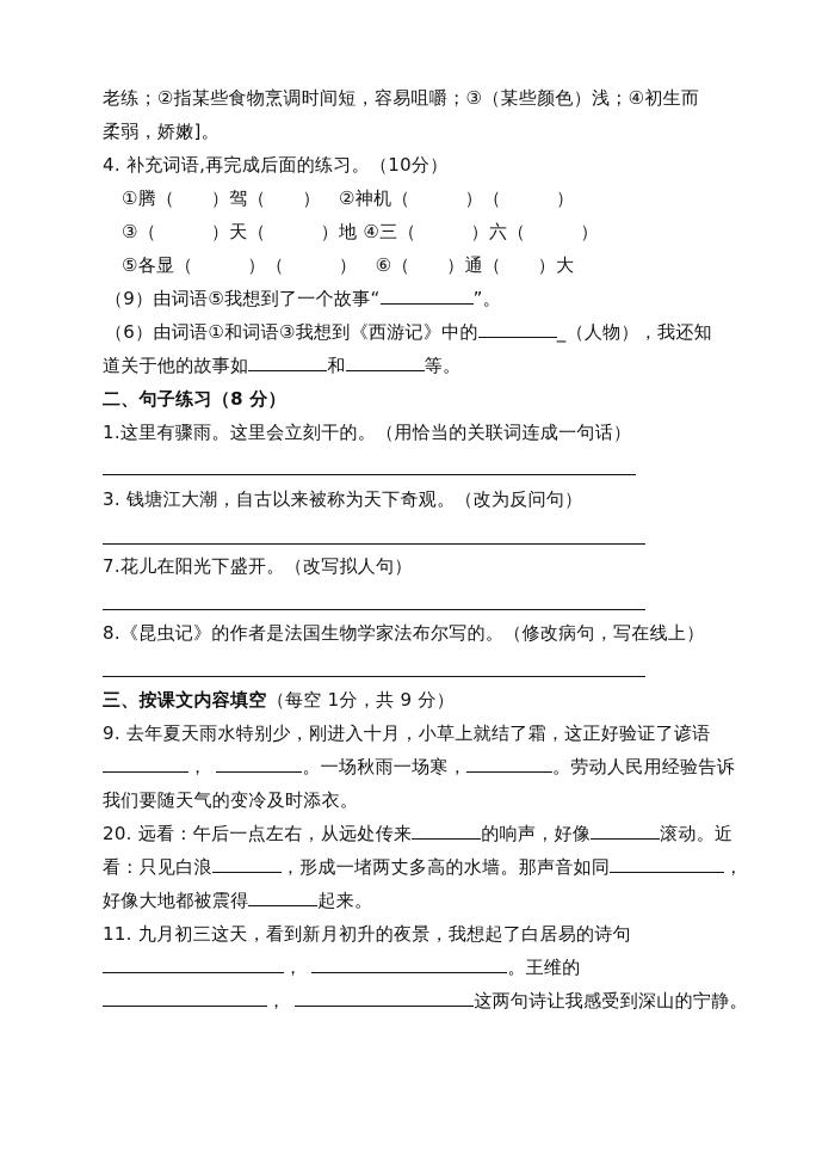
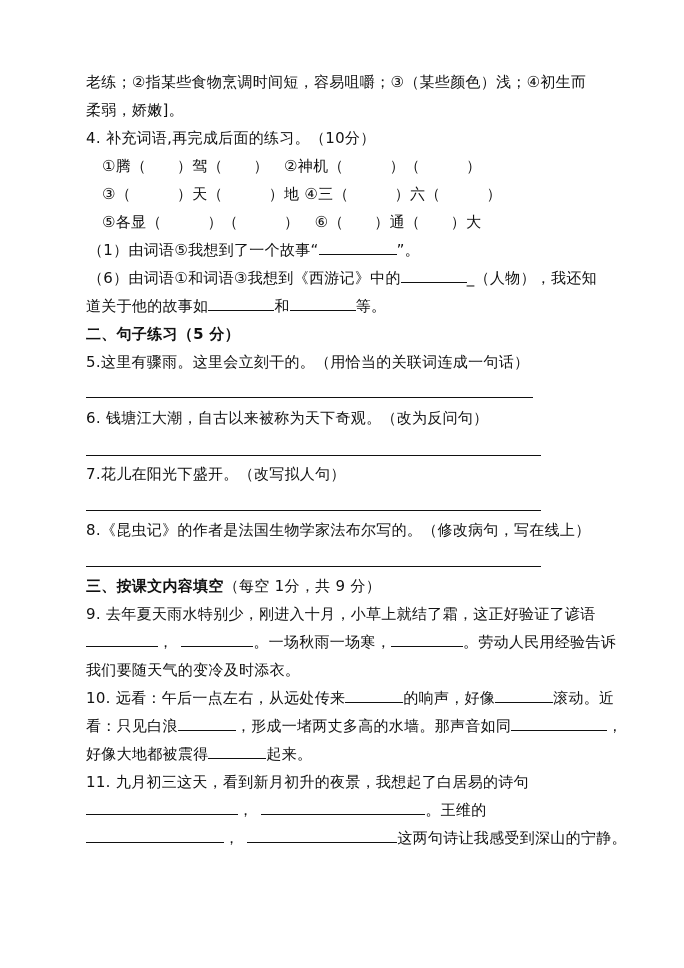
  老练；②指某些食物烹调时间短，容易咀嚼；③（某些颜色）浅；④初生而
  柔弱，娇嫩]。
  4. 补充词语,再完成后面的练习。（10分）
  ①腾（ ）驾（ ） ②神机（ ）（ ）
  ③（ ）天（ ）地 ④三（ ）六（ ）
  ⑤各显（ ）（ ） ⑥（ ）通（ ）大
- （9）由词语⑤我想到了一个故事“ ”。
+ （1）由词语⑤我想到了一个故事“ ”。
  （6）由词语①和词语③我想到《西游记》中的 _（人物），我还知
  道关于他的故事如 和 等。
- 二、句子练习（8 分）
+ 二、句子练习（5 分）
- 1.这里有骤雨。这里会立刻干的。（用恰当的关联词连成一句话）
+ 5.这里有骤雨。这里会立刻干的。（用恰当的关联词连成一句话）
- 3. 钱塘江大潮，自古以来被称为天下奇观。（改为反问句）
+ 6. 钱塘江大潮，自古以来被称为天下奇观。（改为反问句）
  7.花儿在阳光下盛开。（改写拟人句）
  8.《昆虫记》的作者是法国生物学家法布尔写的。（修改病句，写在线上）
  三、按课文内容填空（每空 1分，共 9 分）
  9. 去年夏天雨水特别少，刚进入十月，小草上就结了霜，这正好验证了谚语
  ， 。一场秋雨一场寒， 。劳动人民用经验告诉
  我们要随天气的变冷及时添衣。
- 20. 远看：午后一点左右，从远处传来 的响声，好像 滚动。近
+ 10. 远看：午后一点左右，从远处传来 的响声，好像 滚动。近
  看：只见白浪 ，形成一堵两丈多高的水墙。那声音如同 ，
  好像大地都被震得 起来。
  11. 九月初三这天，看到新月初升的夜景，我想起了白居易的诗句
  ， 。王维的
  ， 这两句诗让我感受到深山的宁静。
